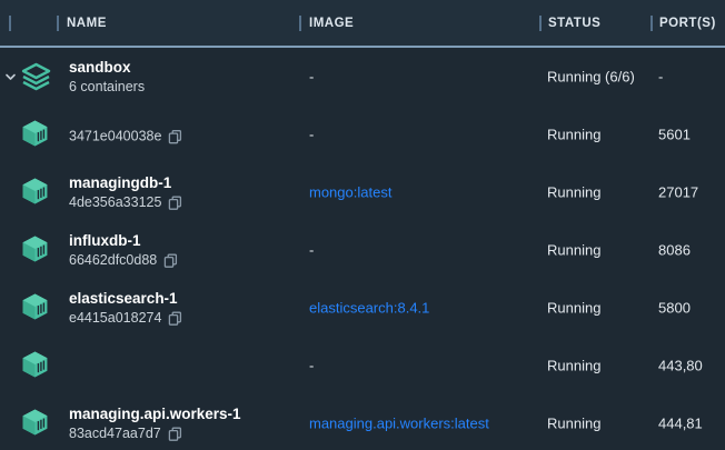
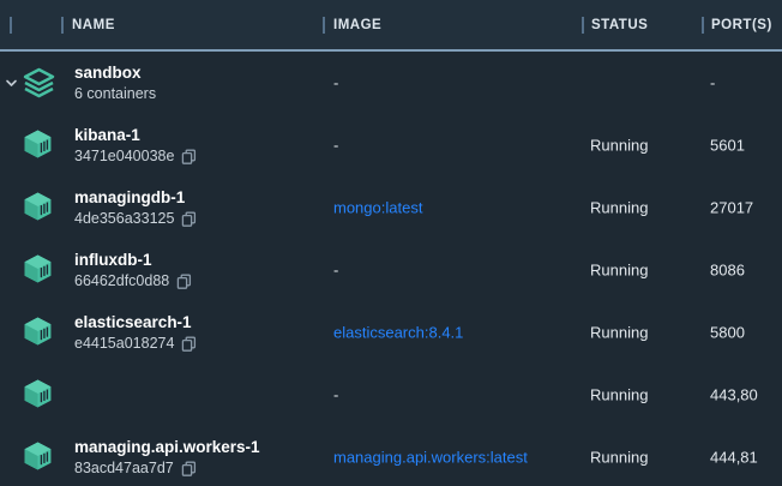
  NAME
  IMAGE
  STATUS
  PORT(S)
  sandbox
  6 containers
  -
- Running (6/6)
  -
+ kibana-1
  3471e040038e
  -
  Running
  5601
  managingdb-1
  4de356a33125
  mongo:latest
  Running
  27017
  influxdb-1
  66462dfc0d88
  -
  Running
  8086
  elasticsearch-1
  e4415a018274
  elasticsearch:8.4.1
  Running
  5800
  -
  Running
  443,80
  managing.api.workers-1
  83acd47aa7d7
  managing.api.workers:latest
  Running
  444,81
